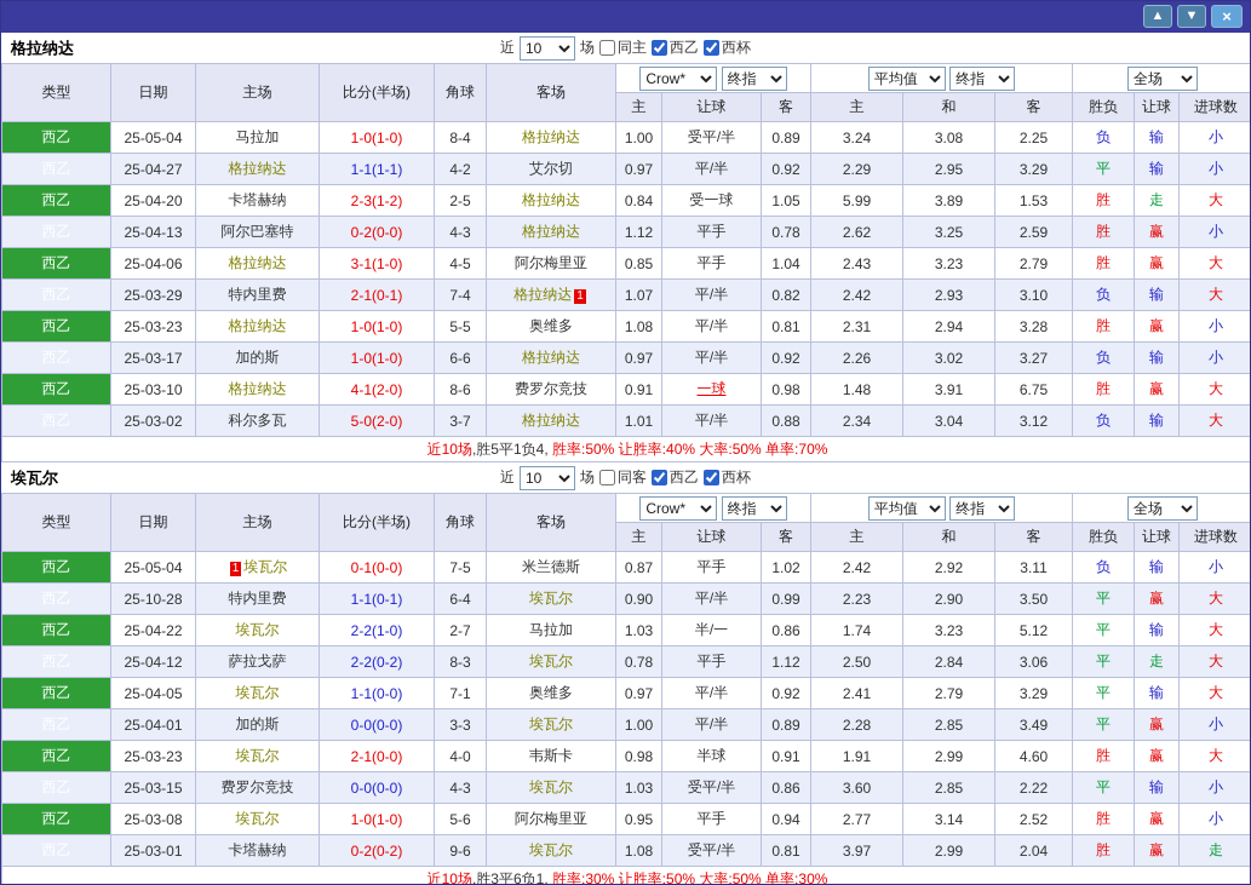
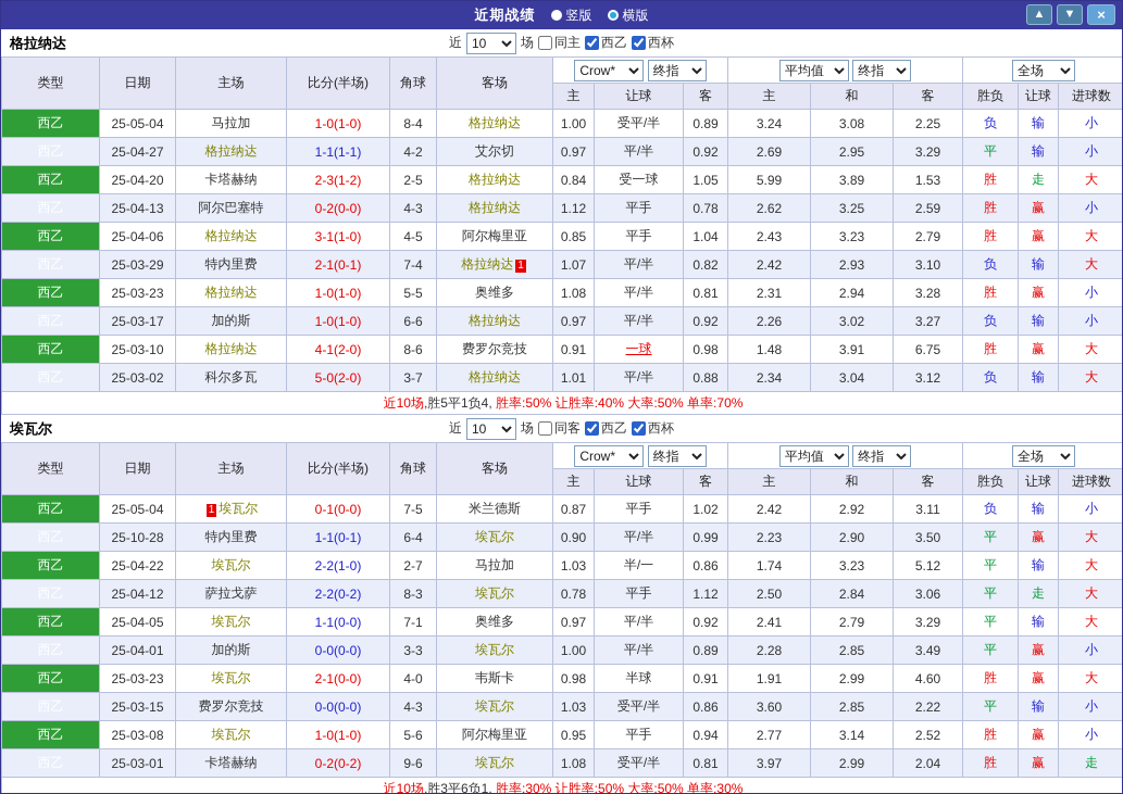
+ 近期战绩
+ 竖版
+ 横版
  ▲
  ▼
  ×
  格拉纳达
  近
  10
  场
  同主
  西乙
  西杯
  类型	日期	主场	比分(半场)	角球	客场	Crow* 终指	平均值 终指	全场
  主	让球	客	主	和	客	胜负	让球	进球数
  西乙	25-05-04	马拉加	1-0(1-0)	8-4	格拉纳达	1.00	受平/半	0.89	3.24	3.08	2.25	负	输	小
- 	25-04-27	格拉纳达	1-1(1-1)	4-2	艾尔切	0.97	平/半	0.92	2.29	2.95	3.29	平	输	小
+ 	25-04-27	格拉纳达	1-1(1-1)	4-2	艾尔切	0.97	平/半	0.92	2.69	2.95	3.29	平	输	小
  西乙	25-04-20	卡塔赫纳	2-3(1-2)	2-5	格拉纳达	0.84	受一球	1.05	5.99	3.89	1.53	胜	走	大
  	25-04-13	阿尔巴塞特	0-2(0-0)	4-3	格拉纳达	1.12	平手	0.78	2.62	3.25	2.59	胜	赢	小
  西乙	25-04-06	格拉纳达	3-1(1-0)	4-5	阿尔梅里亚	0.85	平手	1.04	2.43	3.23	2.79	胜	赢	大
  	25-03-29	特内里费	2-1(0-1)	7-4	格拉纳达 1	1.07	平/半	0.82	2.42	2.93	3.10	负	输	大
  西乙	25-03-23	格拉纳达	1-0(1-0)	5-5	奥维多	1.08	平/半	0.81	2.31	2.94	3.28	胜	赢	小
  	25-03-17	加的斯	1-0(1-0)	6-6	格拉纳达	0.97	平/半	0.92	2.26	3.02	3.27	负	输	小
  西乙	25-03-10	格拉纳达	4-1(2-0)	8-6	费罗尔竞技	0.91	一球	0.98	1.48	3.91	6.75	胜	赢	大
  	25-03-02	科尔多瓦	5-0(2-0)	3-7	格拉纳达	1.01	平/半	0.88	2.34	3.04	3.12	负	输	大
  近10场,胜5平1负4, 胜率:50% 让胜率:40% 大率:50% 单率:70%
  埃瓦尔
  近
  10
  场
  同客
  西乙
  西杯
  类型	日期	主场	比分(半场)	角球	客场	Crow* 终指	平均值 终指	全场
  主	让球	客	主	和	客	胜负	让球	进球数
  西乙	25-05-04	1 埃瓦尔	0-1(0-0)	7-5	米兰德斯	0.87	平手	1.02	2.42	2.92	3.11	负	输	小
  	25-10-28	特内里费	1-1(0-1)	6-4	埃瓦尔	0.90	平/半	0.99	2.23	2.90	3.50	平	赢	大
  西乙	25-04-22	埃瓦尔	2-2(1-0)	2-7	马拉加	1.03	半/一	0.86	1.74	3.23	5.12	平	输	大
  	25-04-12	萨拉戈萨	2-2(0-2)	8-3	埃瓦尔	0.78	平手	1.12	2.50	2.84	3.06	平	走	大
  西乙	25-04-05	埃瓦尔	1-1(0-0)	7-1	奥维多	0.97	平/半	0.92	2.41	2.79	3.29	平	输	大
  	25-04-01	加的斯	0-0(0-0)	3-3	埃瓦尔	1.00	平/半	0.89	2.28	2.85	3.49	平	赢	小
  西乙	25-03-23	埃瓦尔	2-1(0-0)	4-0	韦斯卡	0.98	半球	0.91	1.91	2.99	4.60	胜	赢	大
  	25-03-15	费罗尔竞技	0-0(0-0)	4-3	埃瓦尔	1.03	受平/半	0.86	3.60	2.85	2.22	平	输	小
  西乙	25-03-08	埃瓦尔	1-0(1-0)	5-6	阿尔梅里亚	0.95	平手	0.94	2.77	3.14	2.52	胜	赢	小
  	25-03-01	卡塔赫纳	0-2(0-2)	9-6	埃瓦尔	1.08	受平/半	0.81	3.97	2.99	2.04	胜	赢	走
  近10场,胜3平6负1, 胜率:30% 让胜率:50% 大率:50% 单率:30%
